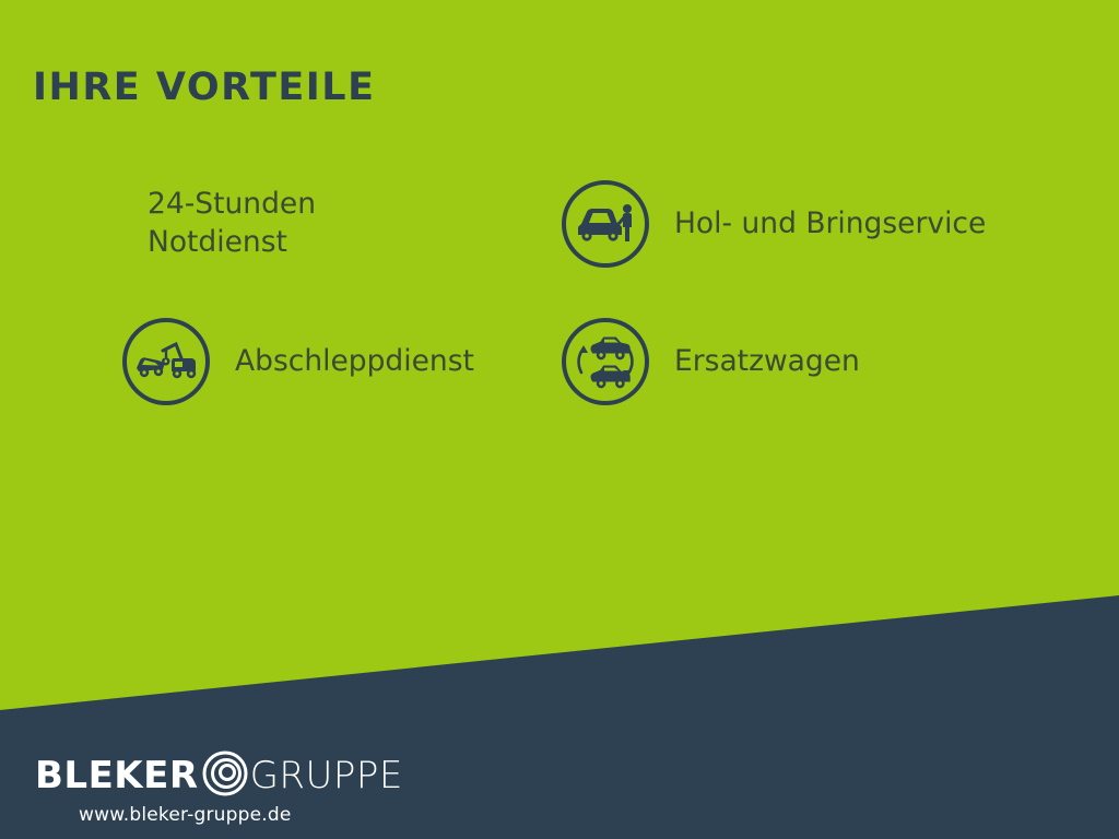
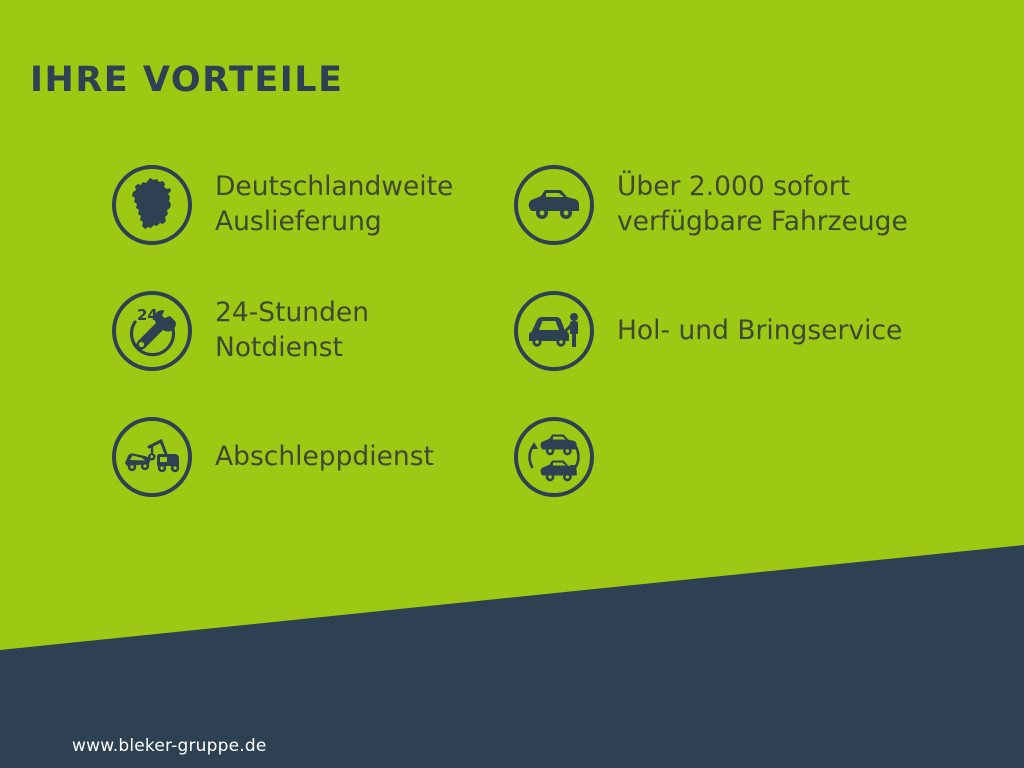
  IHRE VORTEILE
+ Deutschlandweite
+ Auslieferung
+ Über 2.000 sofort
+ verfügbare Fahrzeuge
+ 24
  24-Stunden
  Notdienst
  Hol- und Bringservice
  Abschleppdienst
- Ersatzwagen
- BLEKER
- GRUPPE
  www.bleker-gruppe.de
